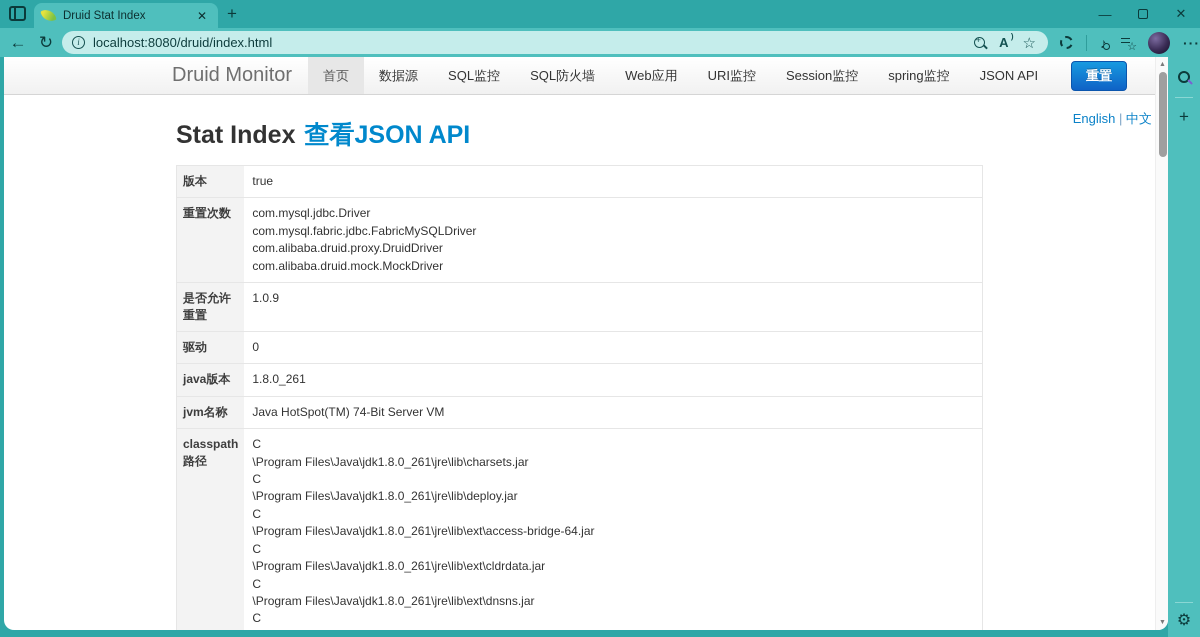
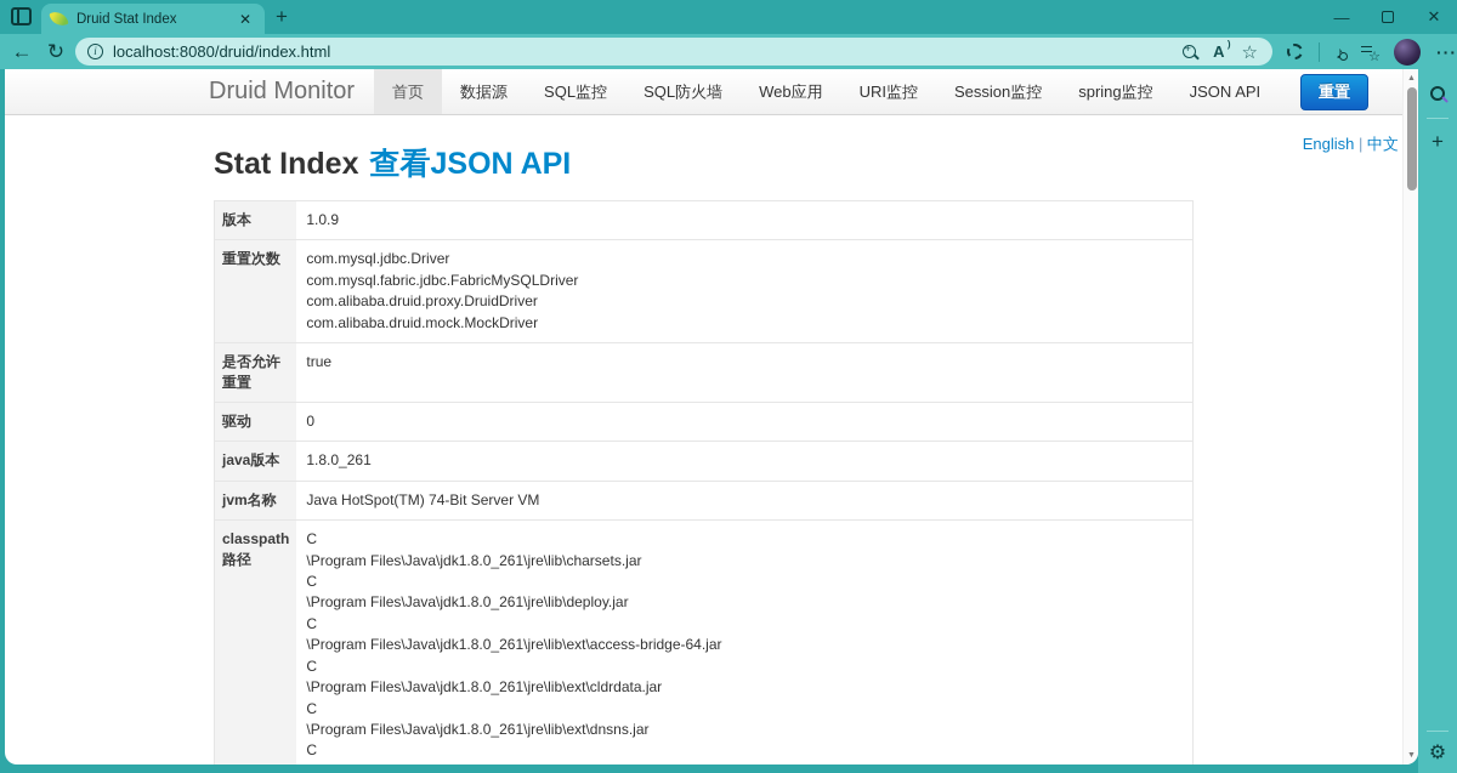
  Druid Stat Index
  ✕
  +
  —
  ✕
  ←
  ↻
  i
  localhost:8080/druid/index.html
  A
  ☆
  ♪
  ···
  Druid Monitor
  首页
  数据源
  SQL监控
  SQL防火墙
  Web应用
  URI监控
  Session监控
  spring监控
  JSON API
  重置
  English | 中文
  Stat Index 查看JSON API
- 版本	true
+ 版本	1.0.9
  重置次数	com.mysql.jdbc.Drivercom.mysql.fabric.jdbc.FabricMySQLDrivercom.alibaba.druid.proxy.DruidDrivercom.alibaba.druid.mock.MockDriver
- 是否允许 重置	1.0.9
+ 是否允许 重置	true
  驱动	0
  java版本	1.8.0_261
  jvm名称	Java HotSpot(TM) 74-Bit Server VM
  classpath 路径	C\Program Files\Java\jdk1.8.0_261\jre\lib\charsets.jarC\Program Files\Java\jdk1.8.0_261\jre\lib\deploy.jarC\Program Files\Java\jdk1.8.0_261\jre\lib\ext\access-bridge-64.jarC\Program Files\Java\jdk1.8.0_261\jre\lib\ext\cldrdata.jarC\Program Files\Java\jdk1.8.0_261\jre\lib\ext\dnsns.jarC
  +
  ⚙
